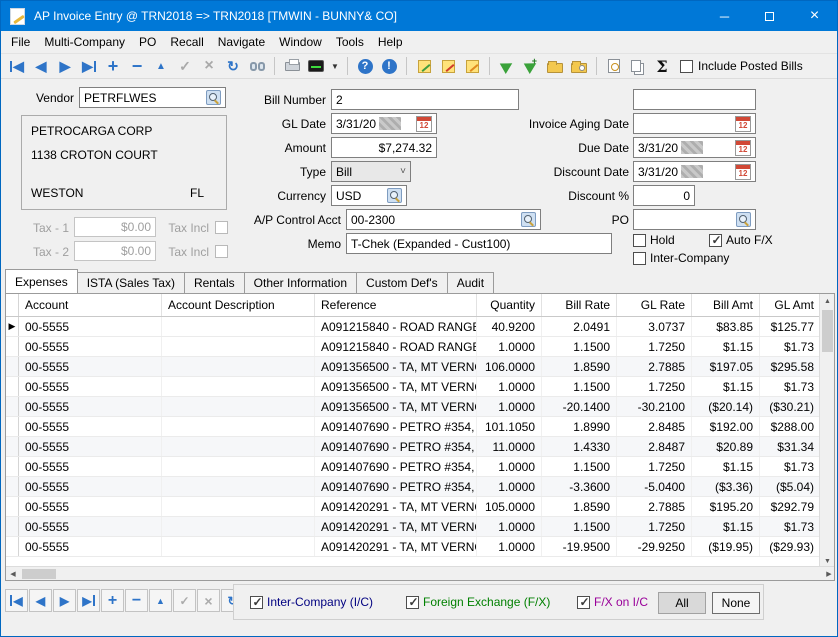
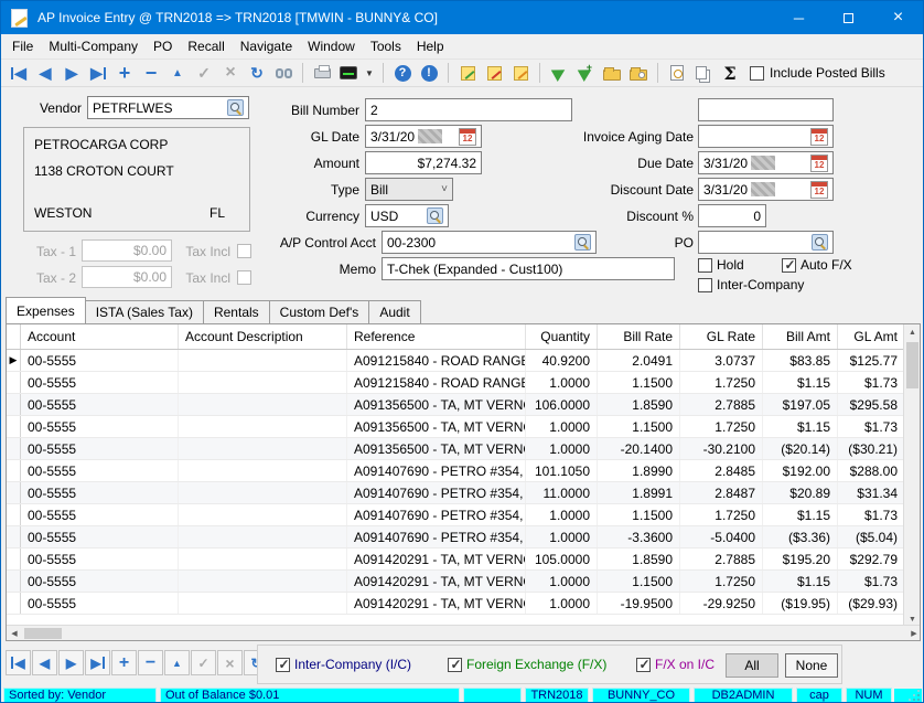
  AP Invoice Entry @ TRN2018 => TRN2018 [TMWIN - BUNNY& CO]
  ─
  ×
  File
  Multi-Company
  PO
  Recall
  Navigate
  Window
  Tools
  Help
  ◀
  ◀
  ▶
  ▶
  +
  −
  ▲
  ✓
  ×
  ↻
  ▼
  ?
  !
  Σ
  Include Posted Bills
  Vendor
  PETRFLWES
  PETROCARGA CORP
  1138 CROTON COURT
  WESTON
  FL
  Tax - 1
  $0.00
  Tax Incl
  Tax - 2
  $0.00
  Tax Incl
  Bill Number
  2
  GL Date
  3/31/20
  Amount
  $7,274.32
  Type
  Bill
  ˅
  Currency
  USD
  A/P Control Acct
  00-2300
  Memo
  T-Chek (Expanded - Cust100)
  Invoice Aging Date
  Due Date
  3/31/20
  Discount Date
  3/31/20
  Discount %
  0
  PO
  Hold
  Auto F/X
  Inter-Company
  Expenses
  ISTA (Sales Tax)
  Rentals
- Other Information
  Custom Def's
  Audit
  Account
  Account Description
  Reference
  Quantity
  Bill Rate
  GL Rate
  Bill Amt
  GL Amt
  ▶
  00-5555
  A091215840 - ROAD RANGE
  40.9200
  2.0491
  3.0737
  $83.85
  $125.77
  00-5555
  A091215840 - ROAD RANGE
  1.0000
  1.1500
  1.7250
  $1.15
  $1.73
  00-5555
  A091356500 - TA, MT VERN
  106.0000
  1.8590
  2.7885
  $197.05
  $295.58
  00-5555
  A091356500 - TA, MT VERN
  1.0000
  1.1500
  1.7250
  $1.15
  $1.73
  00-5555
  A091356500 - TA, MT VERN
  1.0000
  -20.1400
  -30.2100
  ($20.14)
  ($30.21)
  00-5555
  A091407690 - PETRO #354,
  101.1050
  1.8990
  2.8485
  $192.00
  $288.00
  00-5555
  A091407690 - PETRO #354,
  11.0000
- 1.4330
+ 1.8991
  2.8487
  $20.89
  $31.34
  00-5555
  A091407690 - PETRO #354,
  1.0000
  1.1500
  1.7250
  $1.15
  $1.73
  00-5555
  A091407690 - PETRO #354,
  1.0000
  -3.3600
  -5.0400
  ($3.36)
  ($5.04)
  00-5555
  A091420291 - TA, MT VERN
  105.0000
  1.8590
  2.7885
  $195.20
  $292.79
  00-5555
  A091420291 - TA, MT VERN
  1.0000
  1.1500
  1.7250
  $1.15
  $1.73
  00-5555
  A091420291 - TA, MT VERN
  1.0000
  -19.9500
  -29.9250
  ($19.95)
  ($29.93)
  ◀
  ◀
  ▶
  ▶
  +
  −
  ▲
  ✓
  ×
  Inter-Company (I/C)
  Foreign Exchange (F/X)
  F/X on I/C
  All
  None
+ Sorted by: Vendor
+ Out of Balance $0.01
+ TRN2018
+ BUNNY_CO
+ DB2ADMIN
+ cap
+ NUM
